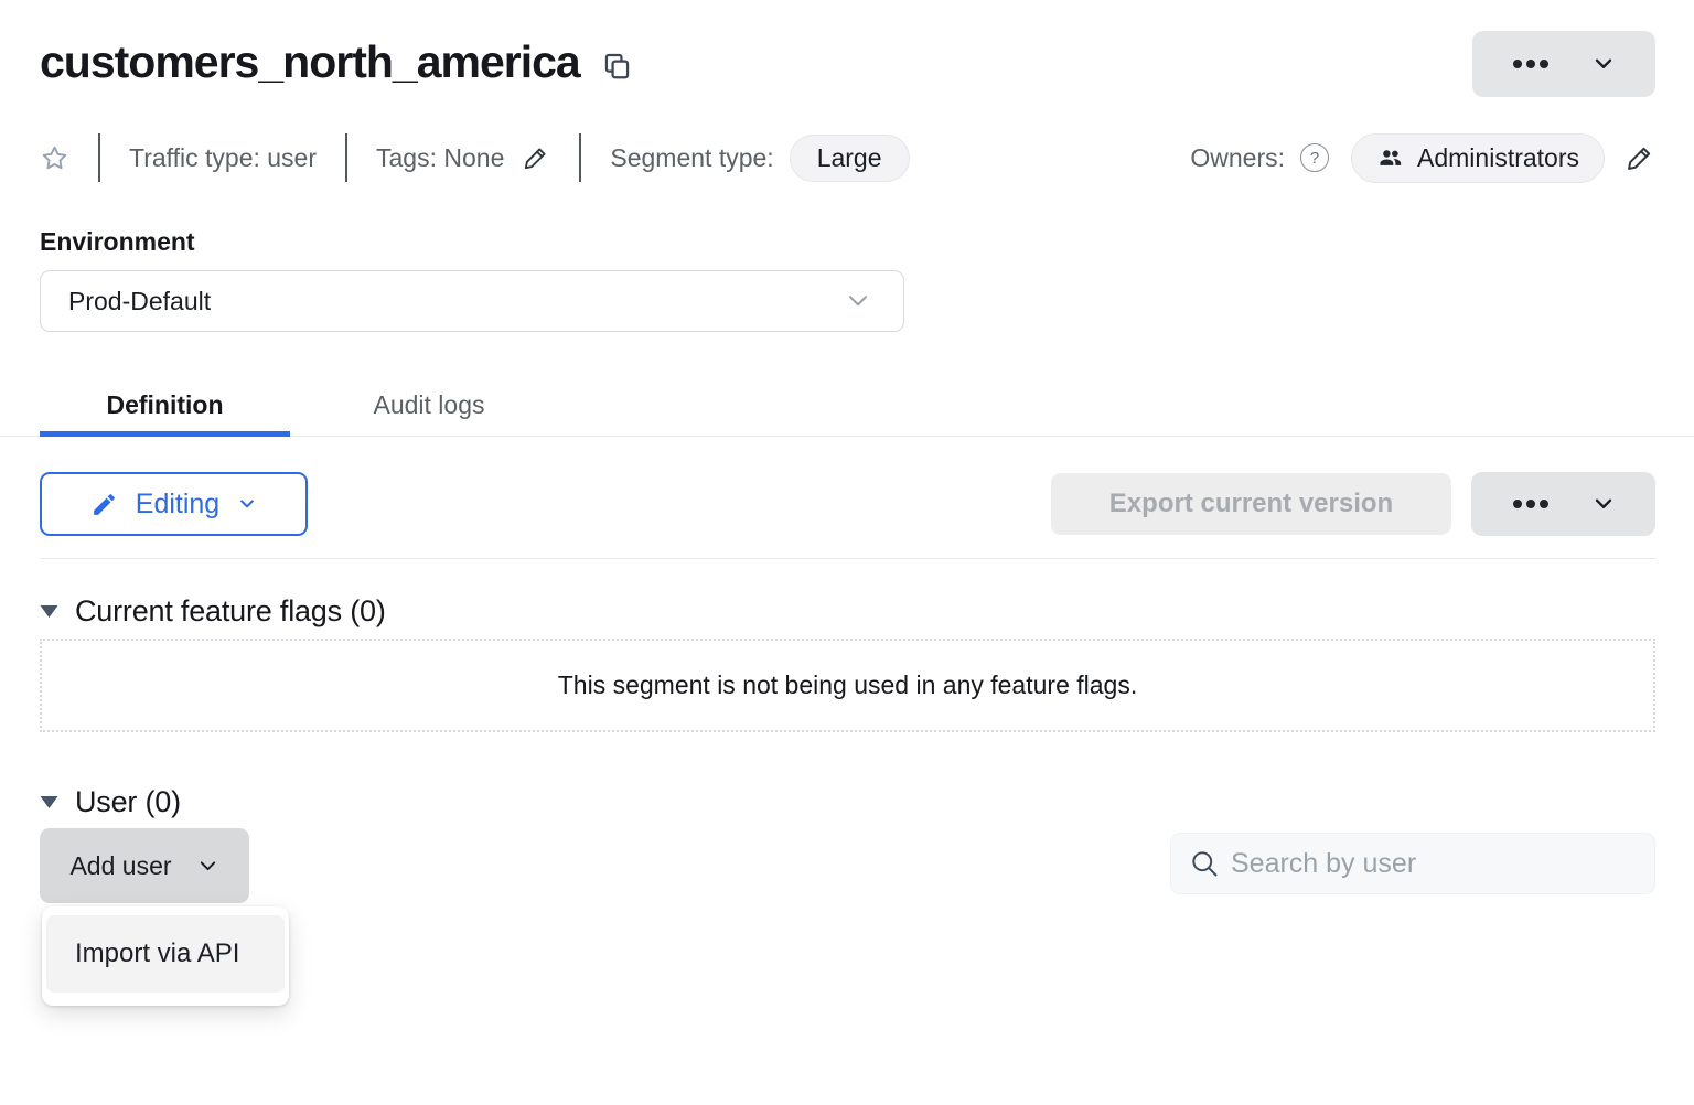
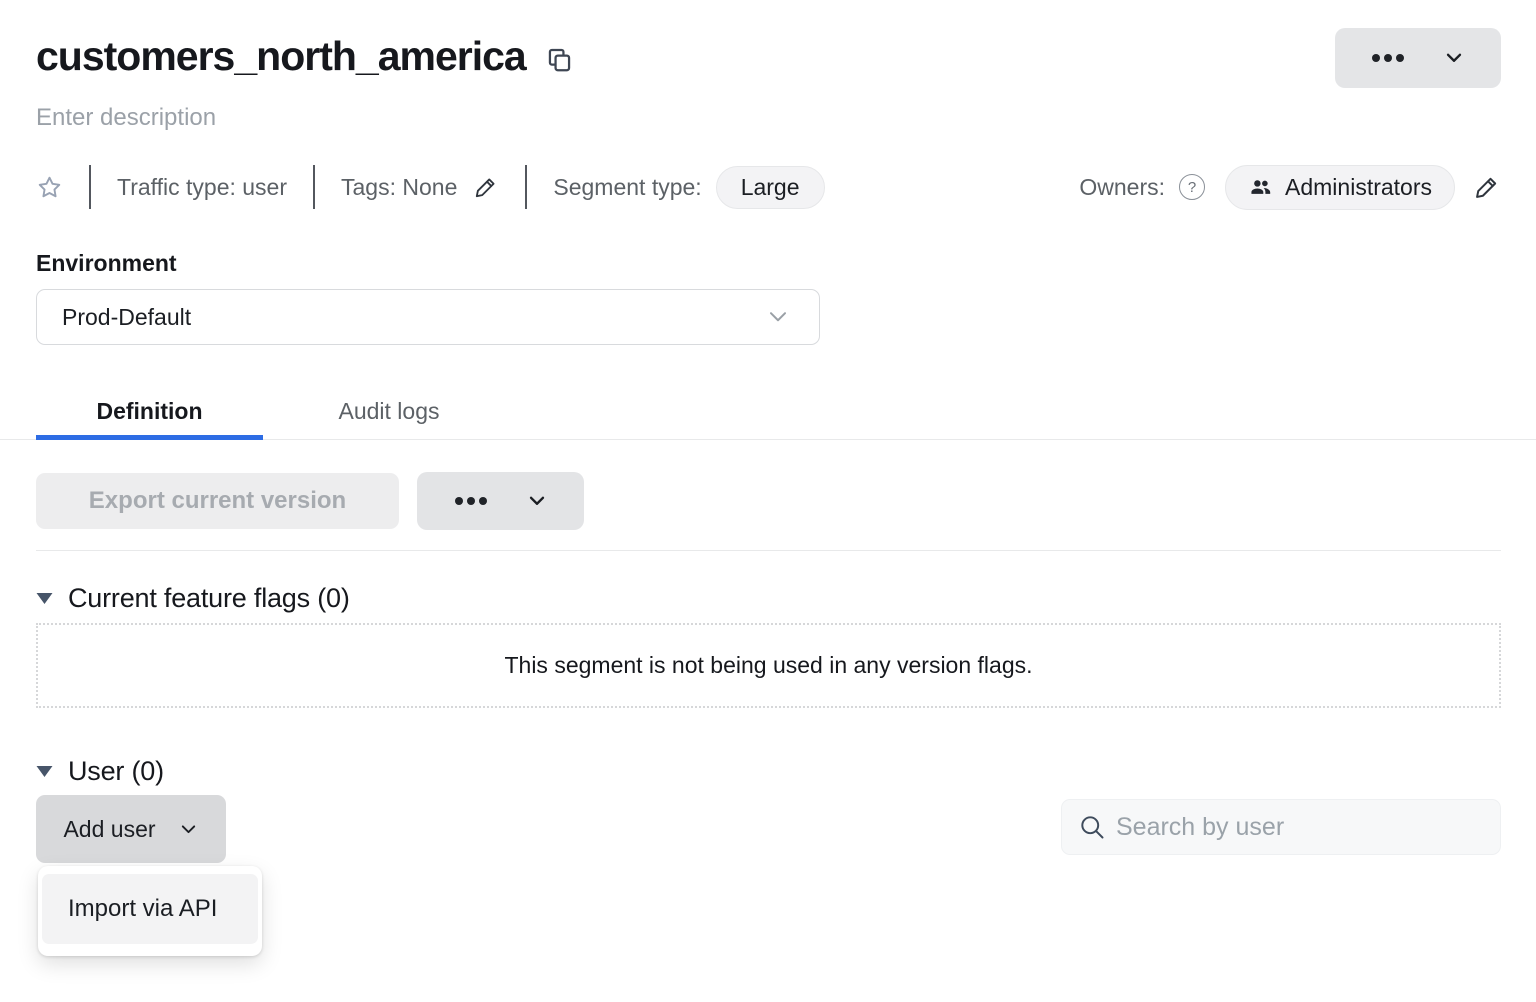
  customers_north_america
+ Enter description
  Traffic type: user
  Tags: None
  Segment type:
  Large
  Owners:
  ?
  Administrators
  Environment
  Prod-Default
  Definition
  Audit logs
- Editing
  Export current version
  Current feature flags (0)
- This segment is not being used in any feature flags.
+ This segment is not being used in any version flags.
  User (0)
  Add user
  Import via API
  Search by user
